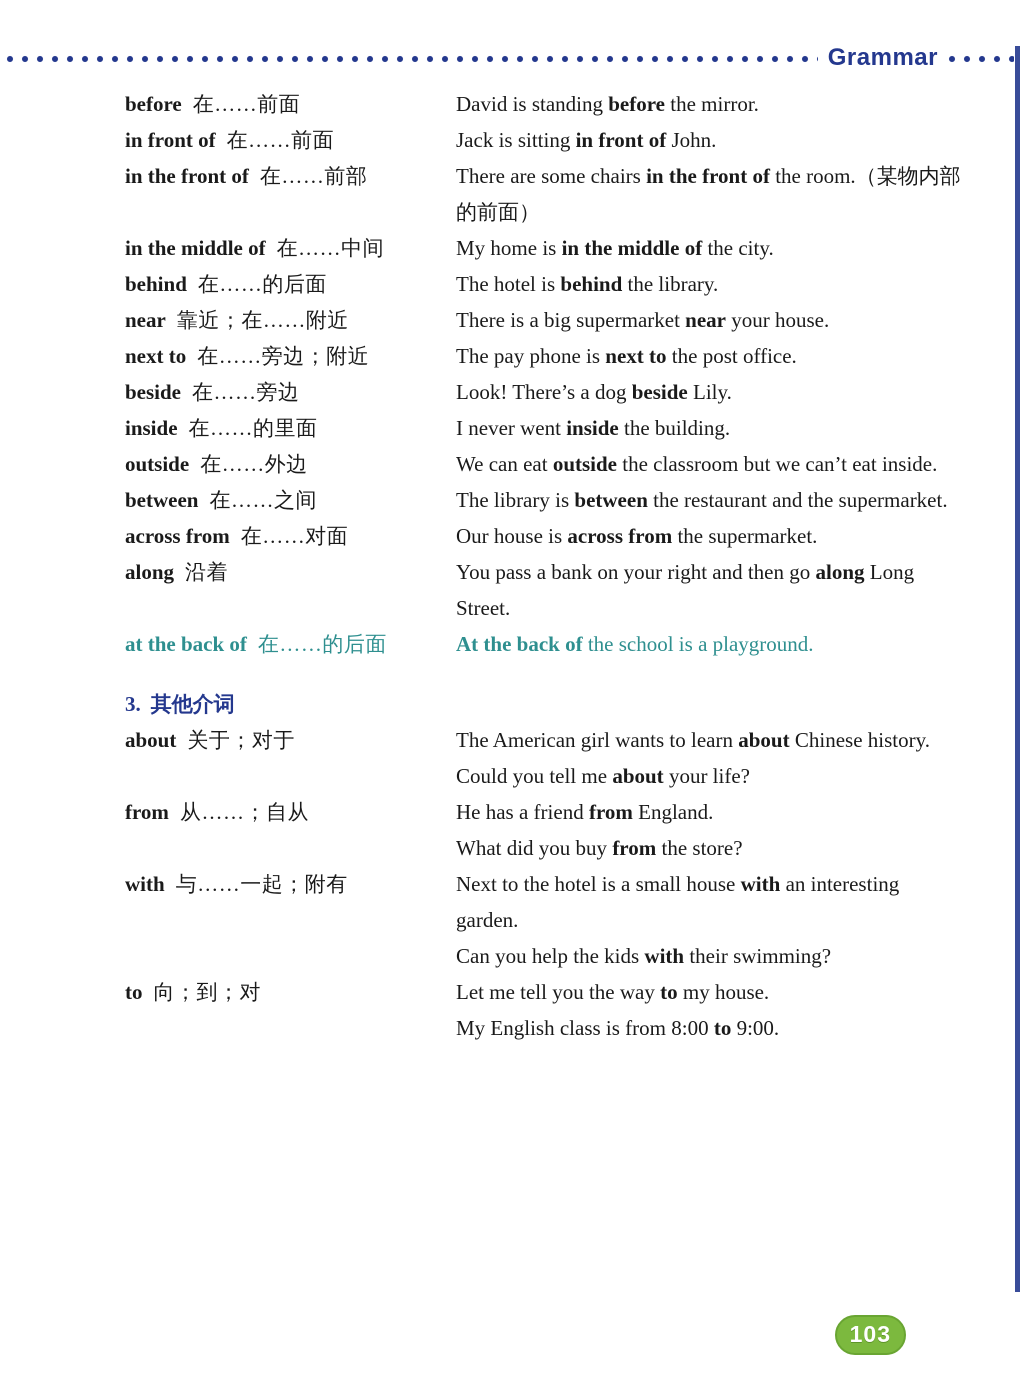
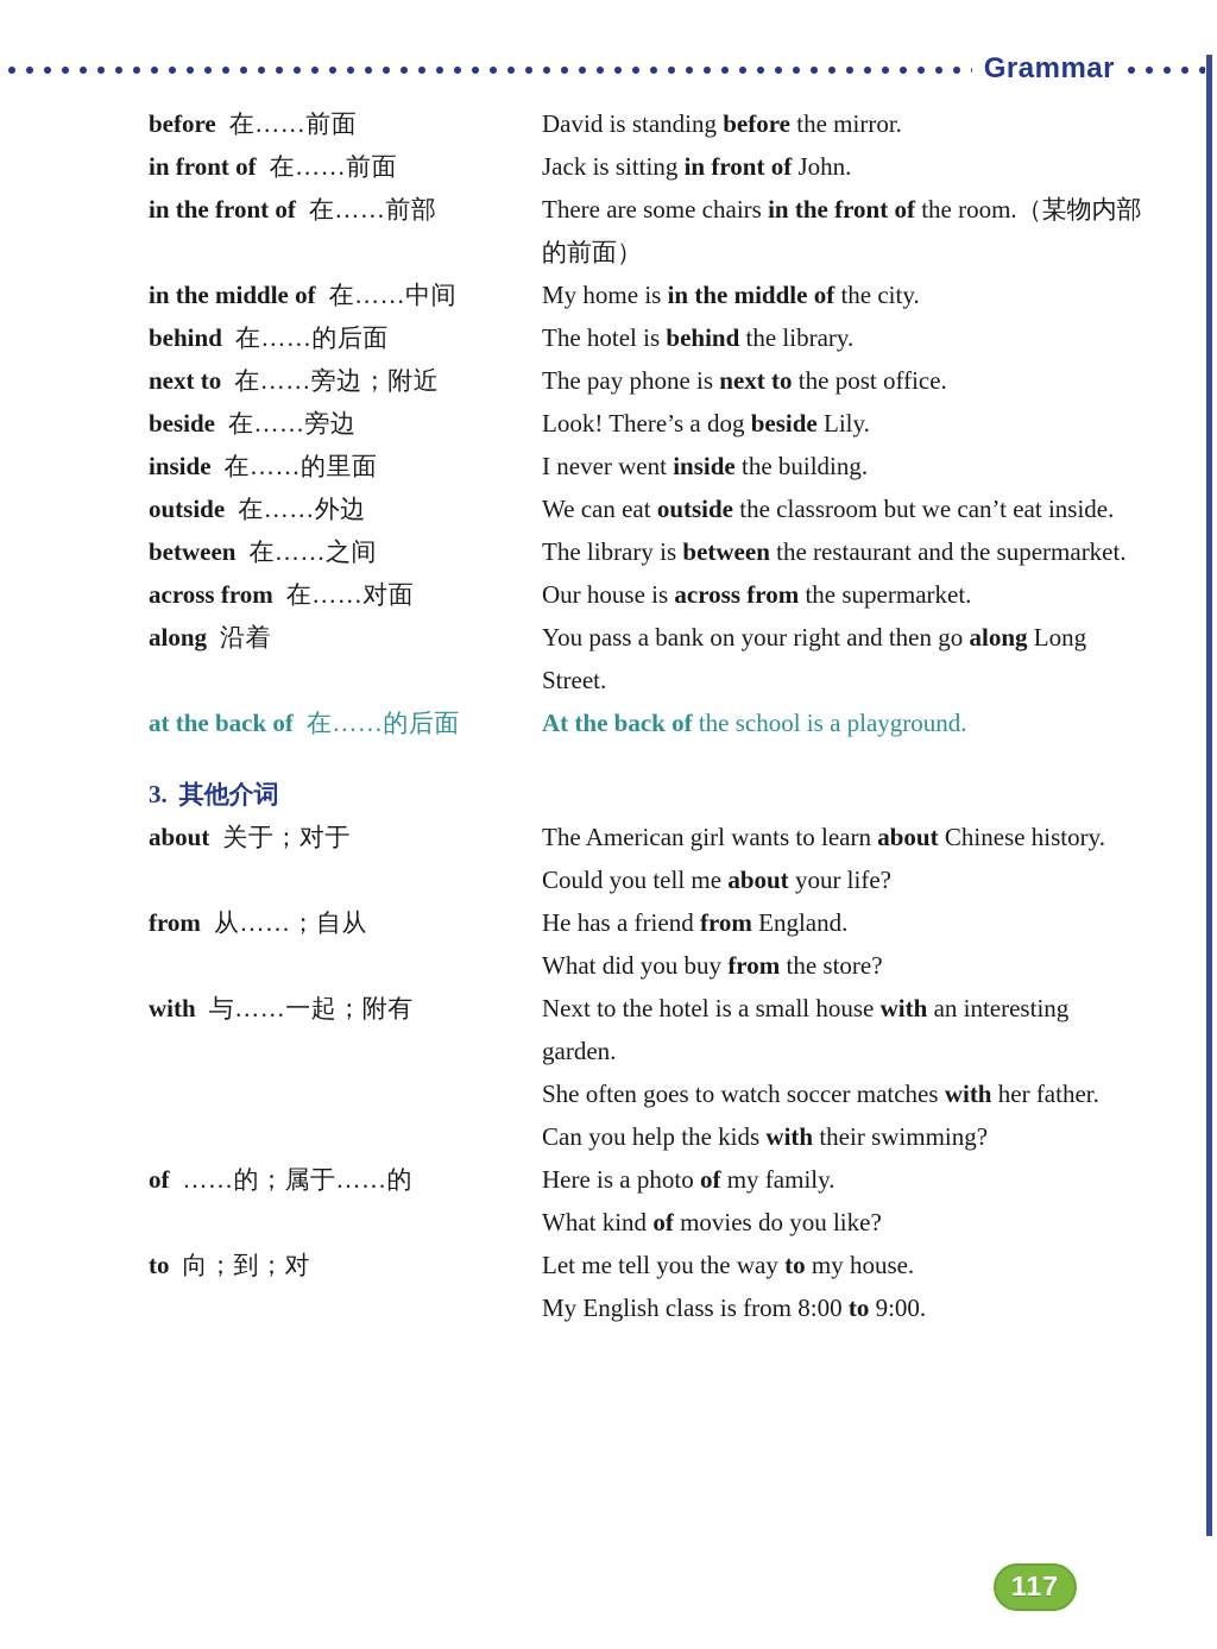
  Grammar
  before 在……前面
  David is standing before the mirror.
  in front of 在……前面
  Jack is sitting in front of John.
  in the front of 在……前部
  There are some chairs in the front of the room.（某物内部的前面）
  in the middle of 在……中间
  My home is in the middle of the city.
  behind 在……的后面
  The hotel is behind the library.
- near 靠近；在……附近
- There is a big supermarket near your house.
  next to 在……旁边；附近
  The pay phone is next to the post office.
  beside 在……旁边
  Look! There’s a dog beside Lily.
  inside 在……的里面
  I never went inside the building.
  outside 在……外边
  We can eat outside the classroom but we can’t eat inside.
  between 在……之间
  The library is between the restaurant and the supermarket.
  across from 在……对面
  Our house is across from the supermarket.
  along 沿着
  You pass a bank on your right and then go along Long Street.
  at the back of 在……的后面
  At the back of the school is a playground.
  3. 其他介词
  about 关于；对于
  The American girl wants to learn about Chinese history.
  Could you tell me about your life?
  from 从……；自从
  He has a friend from England.
  What did you buy from the store?
  with 与……一起；附有
  Next to the hotel is a small house with an interesting garden.
+ She often goes to watch soccer matches with her father.
  Can you help the kids with their swimming?
+ of ……的；属于……的
+ Here is a photo of my family.
+ What kind of movies do you like?
  to 向；到；对
  Let me tell you the way to my house.
  My English class is from 8:00 to 9:00.
- 103
+ 117
